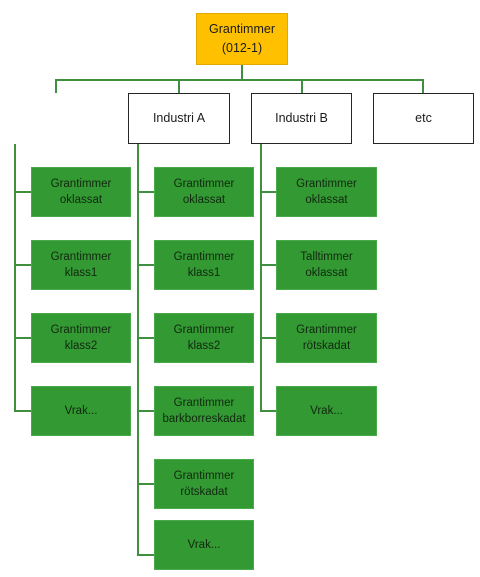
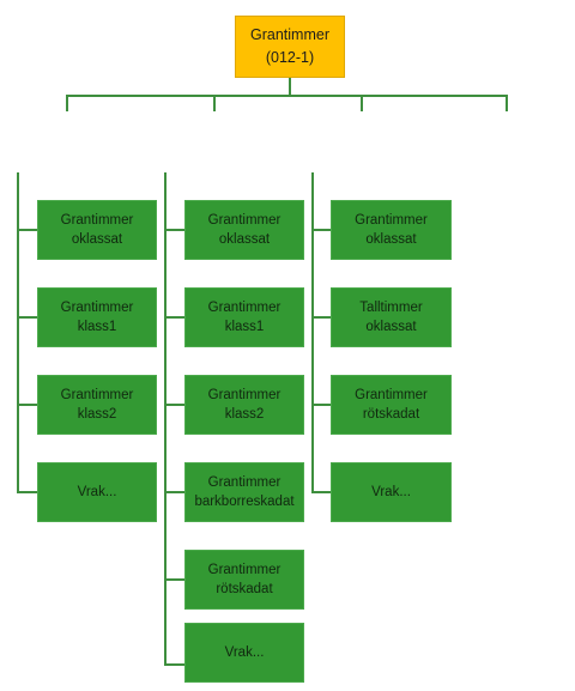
  Grantimmer
  (012-1)
- Industri A
- Industri B
- etc
  Grantimmer
  oklassat
  Grantimmer
  klass1
  Grantimmer
  klass2
  Vrak...
  Grantimmer
  oklassat
  Grantimmer
  klass1
  Grantimmer
  klass2
  Grantimmer
  barkborreskadat
  Grantimmer
  rötskadat
  Vrak...
  Grantimmer
  oklassat
  Talltimmer
  oklassat
  Grantimmer
  rötskadat
  Vrak...
